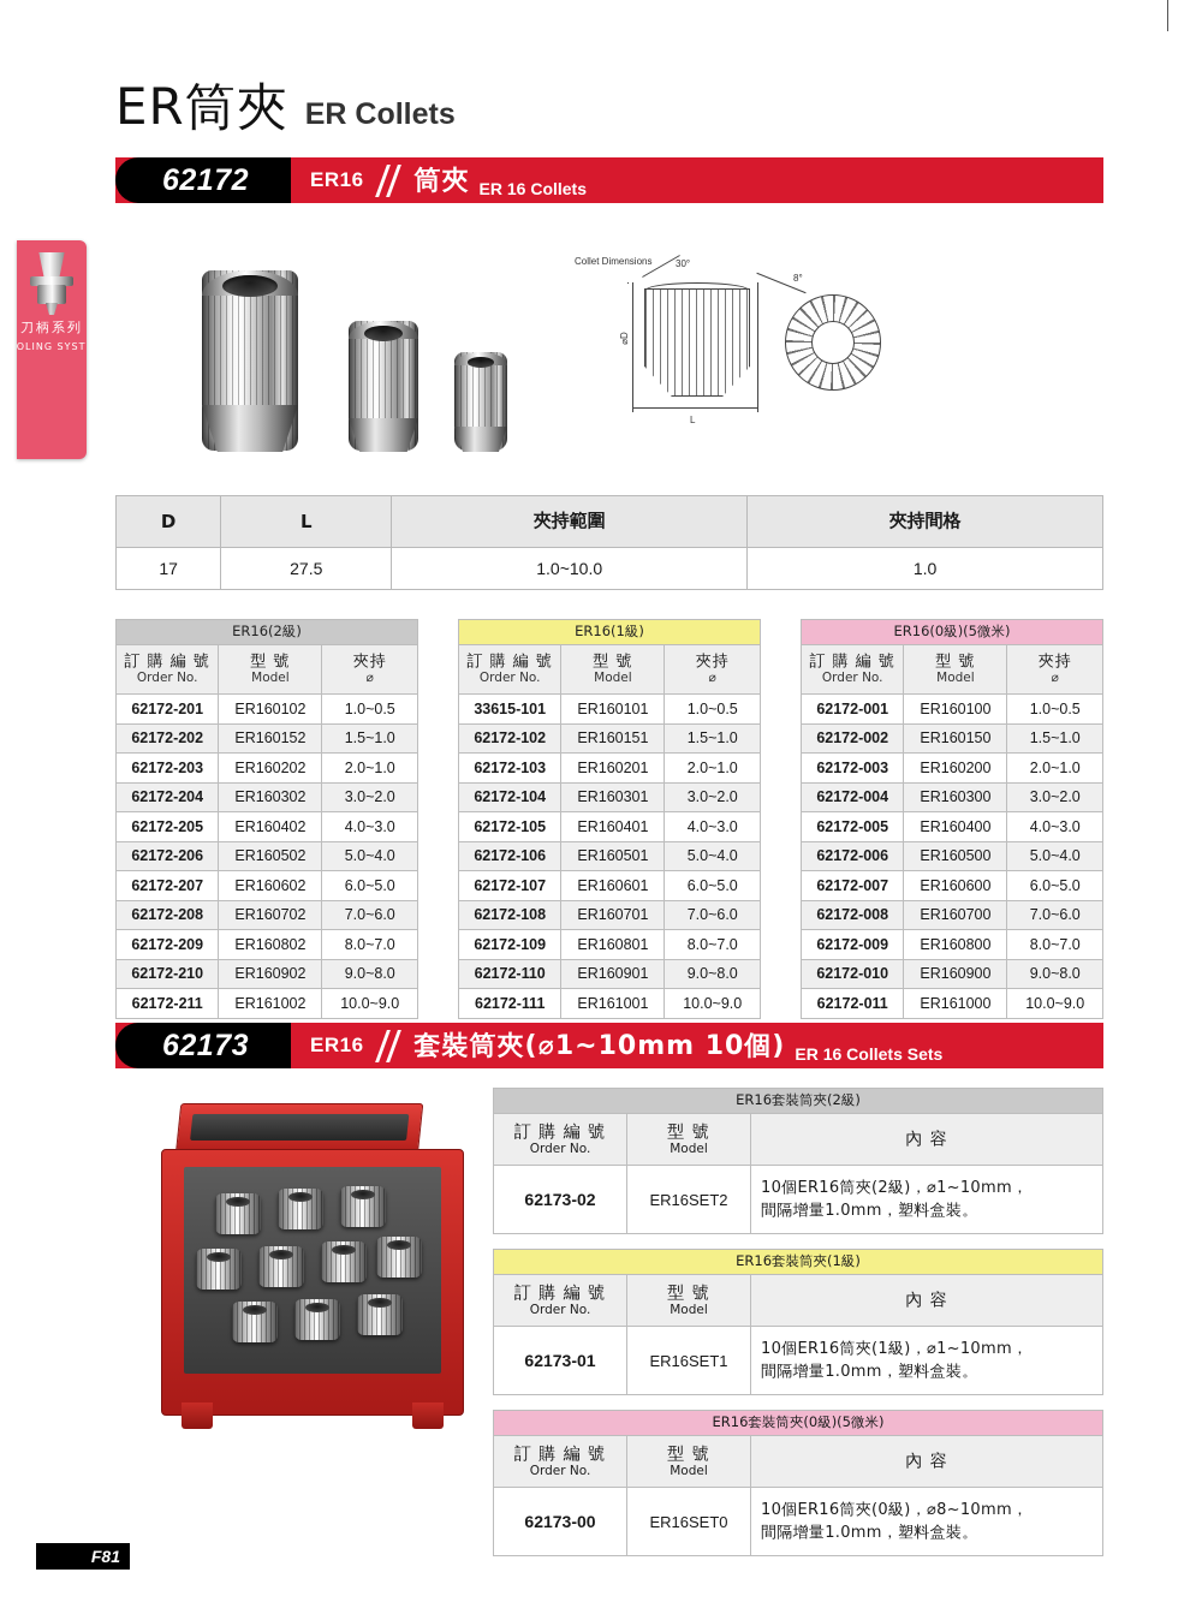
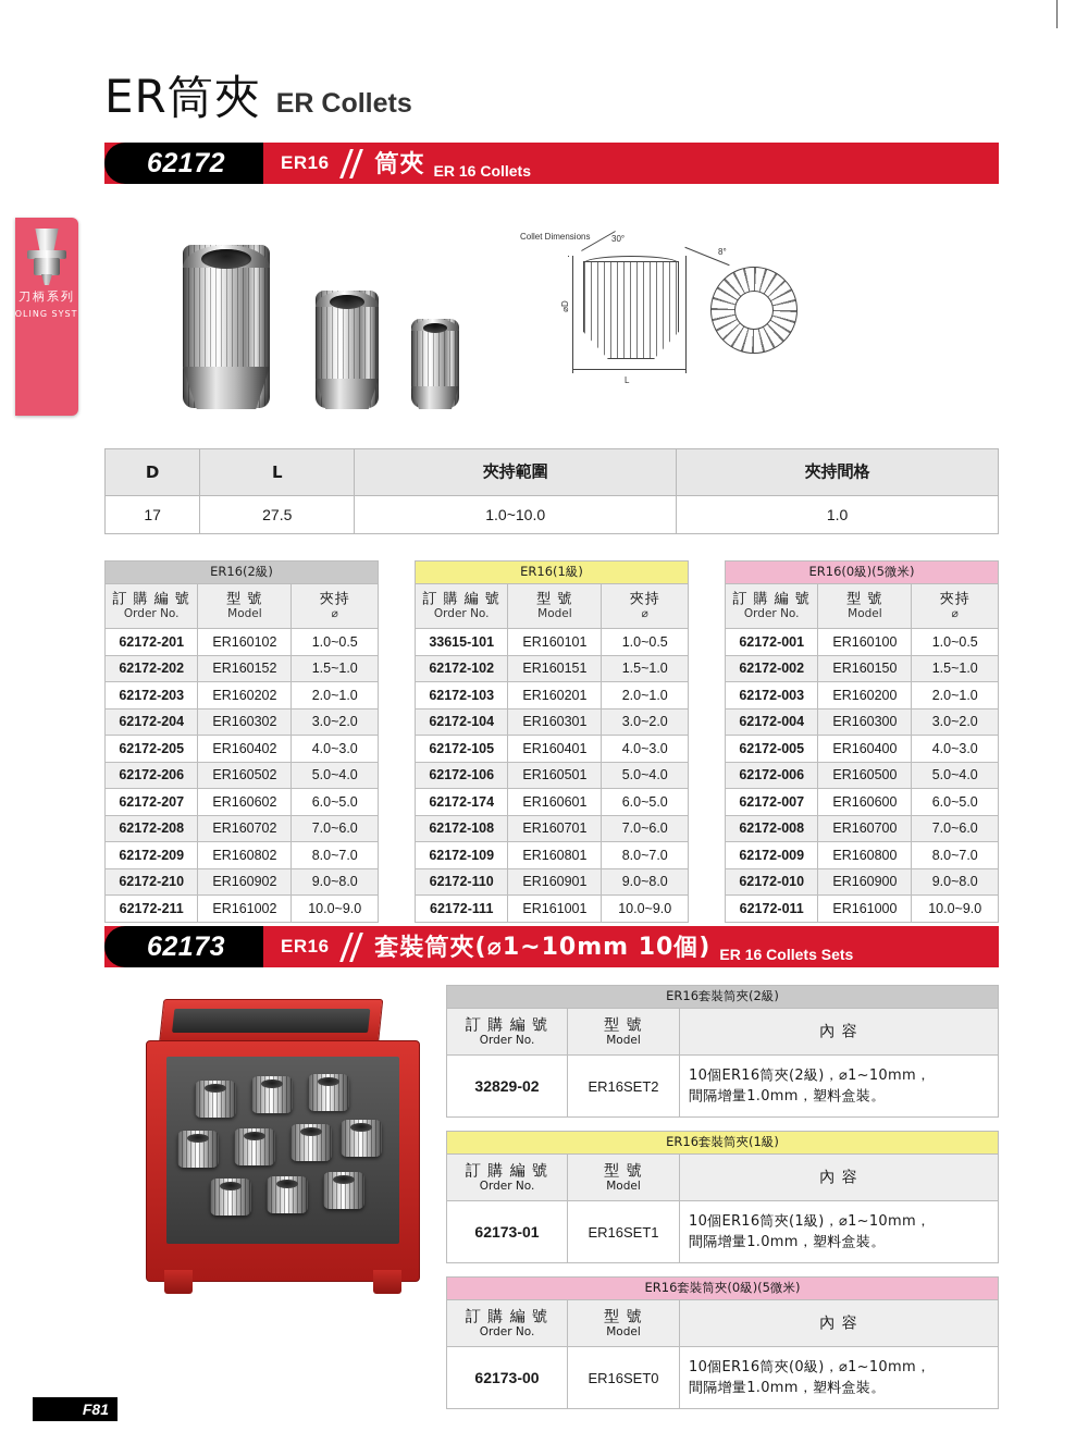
  ER筒夾
  ER Collets
  刀柄系列
  62172
  ER16
  筒夾
  ER 16 Collets
  Collet Dimensions
  30°
  8°
  L
  D	L	夾持範圍	夾持間格
  17	27.5	1.0~10.0	1.0
  ER16(2級)
  訂 購 編 號 Order No.	型 號 Model	夾持 ⌀
  62172-201	ER160102	1.0~0.5
  62172-202	ER160152	1.5~1.0
  62172-203	ER160202	2.0~1.0
  62172-204	ER160302	3.0~2.0
  62172-205	ER160402	4.0~3.0
  62172-206	ER160502	5.0~4.0
  62172-207	ER160602	6.0~5.0
  62172-208	ER160702	7.0~6.0
  62172-209	ER160802	8.0~7.0
  62172-210	ER160902	9.0~8.0
  62172-211	ER161002	10.0~9.0
  ER16(1級)
  訂 購 編 號 Order No.	型 號 Model	夾持 ⌀
  33615-101	ER160101	1.0~0.5
  62172-102	ER160151	1.5~1.0
  62172-103	ER160201	2.0~1.0
  62172-104	ER160301	3.0~2.0
  62172-105	ER160401	4.0~3.0
  62172-106	ER160501	5.0~4.0
- 62172-107	ER160601	6.0~5.0
+ 62172-174	ER160601	6.0~5.0
  62172-108	ER160701	7.0~6.0
  62172-109	ER160801	8.0~7.0
  62172-110	ER160901	9.0~8.0
  62172-111	ER161001	10.0~9.0
  ER16(0級)(5微米)
  訂 購 編 號 Order No.	型 號 Model	夾持 ⌀
  62172-001	ER160100	1.0~0.5
  62172-002	ER160150	1.5~1.0
  62172-003	ER160200	2.0~1.0
  62172-004	ER160300	3.0~2.0
  62172-005	ER160400	4.0~3.0
  62172-006	ER160500	5.0~4.0
  62172-007	ER160600	6.0~5.0
  62172-008	ER160700	7.0~6.0
  62172-009	ER160800	8.0~7.0
  62172-010	ER160900	9.0~8.0
  62172-011	ER161000	10.0~9.0
  62173
  ER16
  套裝筒夾(⌀1~10mm 10個)
  ER 16 Collets Sets
  ER16套裝筒夾(2級)
  訂 購 編 號 Order No.	型 號 Model	內 容
- 62173-02	ER16SET2	10個ER16筒夾(2級)，⌀1~10mm， 間隔增量1.0mm，塑料盒裝。
+ 32829-02	ER16SET2	10個ER16筒夾(2級)，⌀1~10mm， 間隔增量1.0mm，塑料盒裝。
  ER16套裝筒夾(1級)
  訂 購 編 號 Order No.	型 號 Model	內 容
  62173-01	ER16SET1	10個ER16筒夾(1級)，⌀1~10mm， 間隔增量1.0mm，塑料盒裝。
  ER16套裝筒夾(0級)(5微米)
  訂 購 編 號 Order No.	型 號 Model	內 容
- 62173-00	ER16SET0	10個ER16筒夾(0級)，⌀8~10mm， 間隔增量1.0mm，塑料盒裝。
+ 62173-00	ER16SET0	10個ER16筒夾(0級)，⌀1~10mm， 間隔增量1.0mm，塑料盒裝。
  F81
